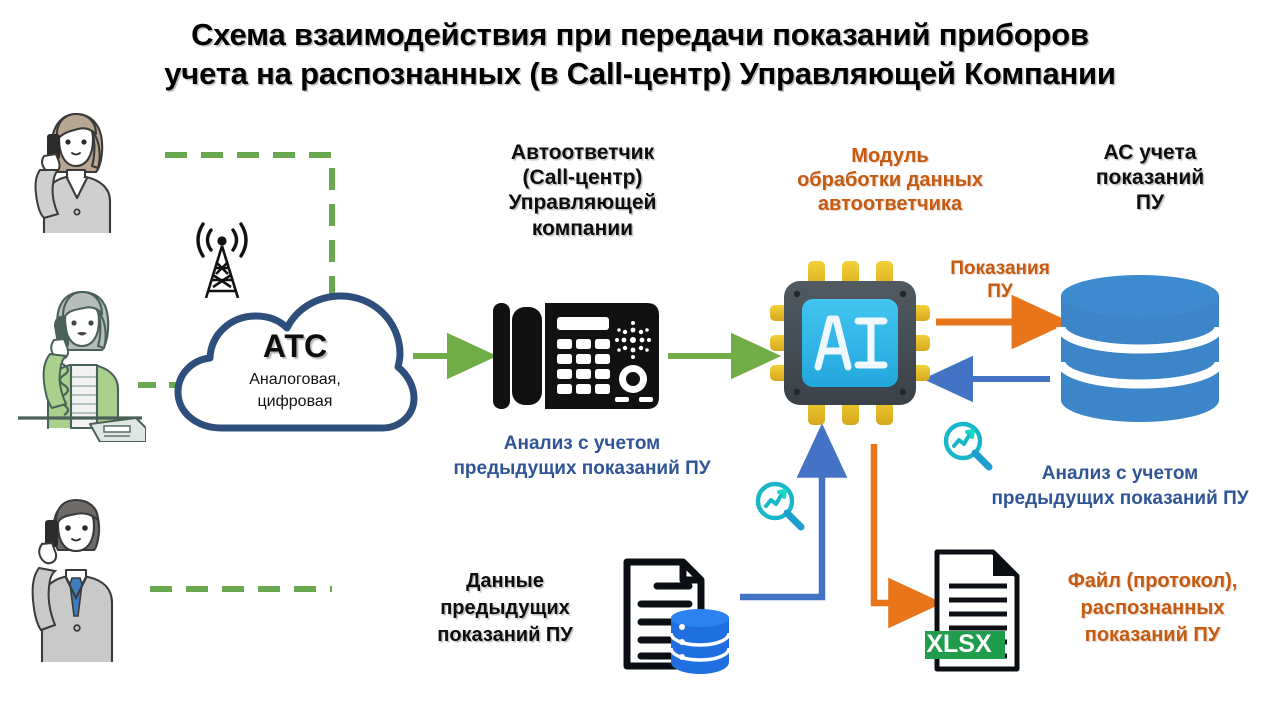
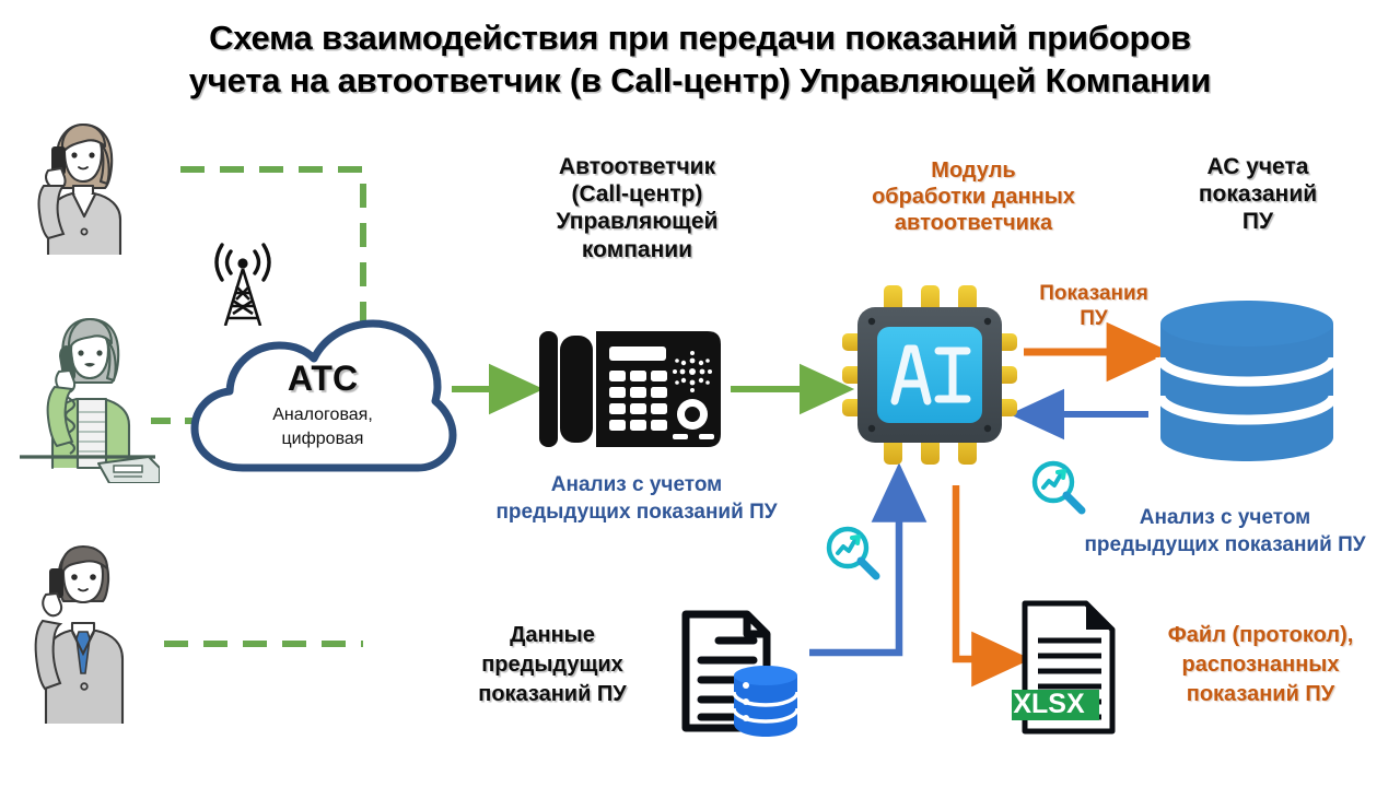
  Схема взаимодействия при передачи показаний приборов
- учета на распознанных (в Call-центр) Управляющей Компании
+ учета на автоответчик (в Call-центр) Управляющей Компании
  АТС
  Аналоговая,
  цифровая
  Автоответчик
  (Call-центр)
  Управляющей
  компании
  Модуль
  обработки данных
  автоответчика
  АС учета
  показаний
  ПУ
  Показания
  ПУ
  Анализ с учетом
  предыдущих показаний ПУ
  Анализ с учетом
  предыдущих показаний ПУ
  Данные
  предыдущих
  показаний ПУ
  XLSX
  Файл (протокол),
  распознанных
  показаний ПУ
